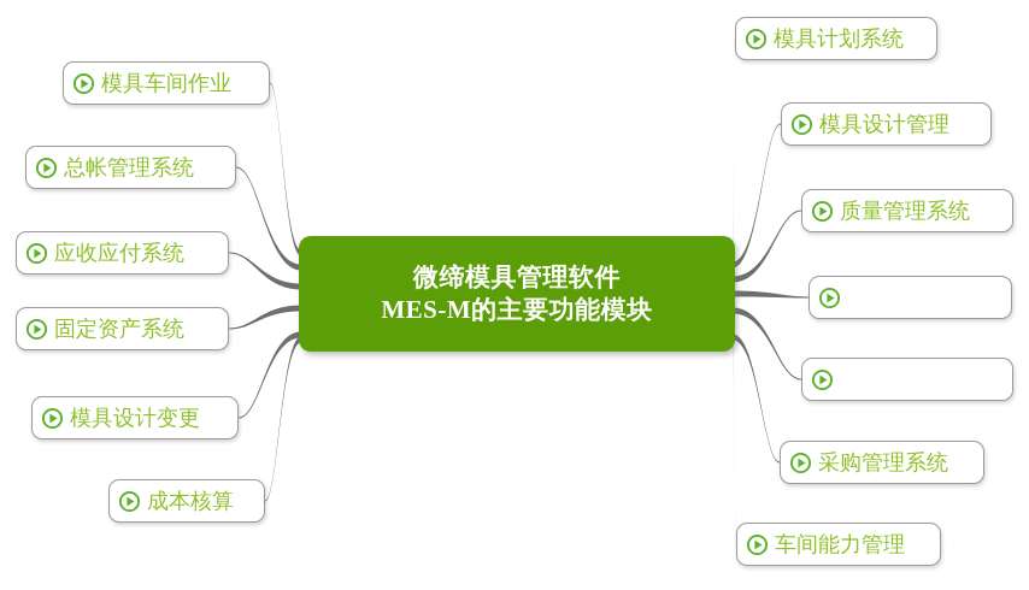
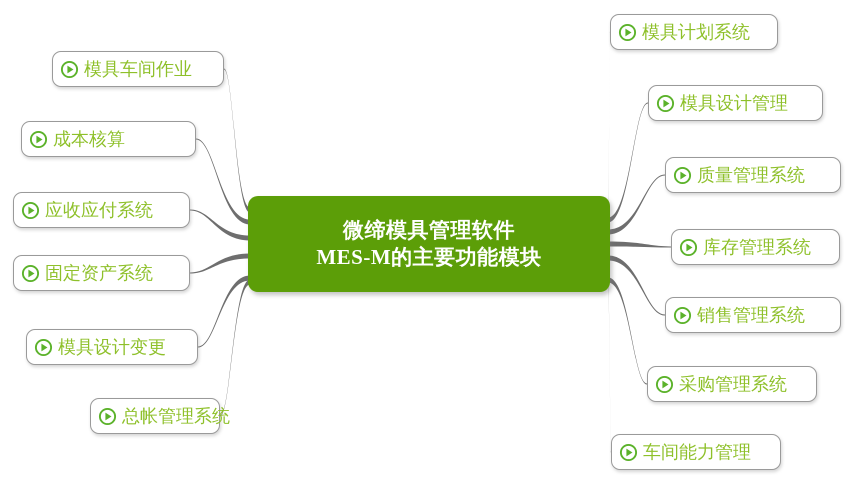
  微缔模具管理软件
  MES-M的主要功能模块
  模具车间作业
- 总帐管理系统
+ 成本核算
  应收应付系统
  固定资产系统
  模具设计变更
- 成本核算
+ 总帐管理系统
  模具计划系统
  模具设计管理
  质量管理系统
+ 库存管理系统
+ 销售管理系统
  采购管理系统
  车间能力管理
